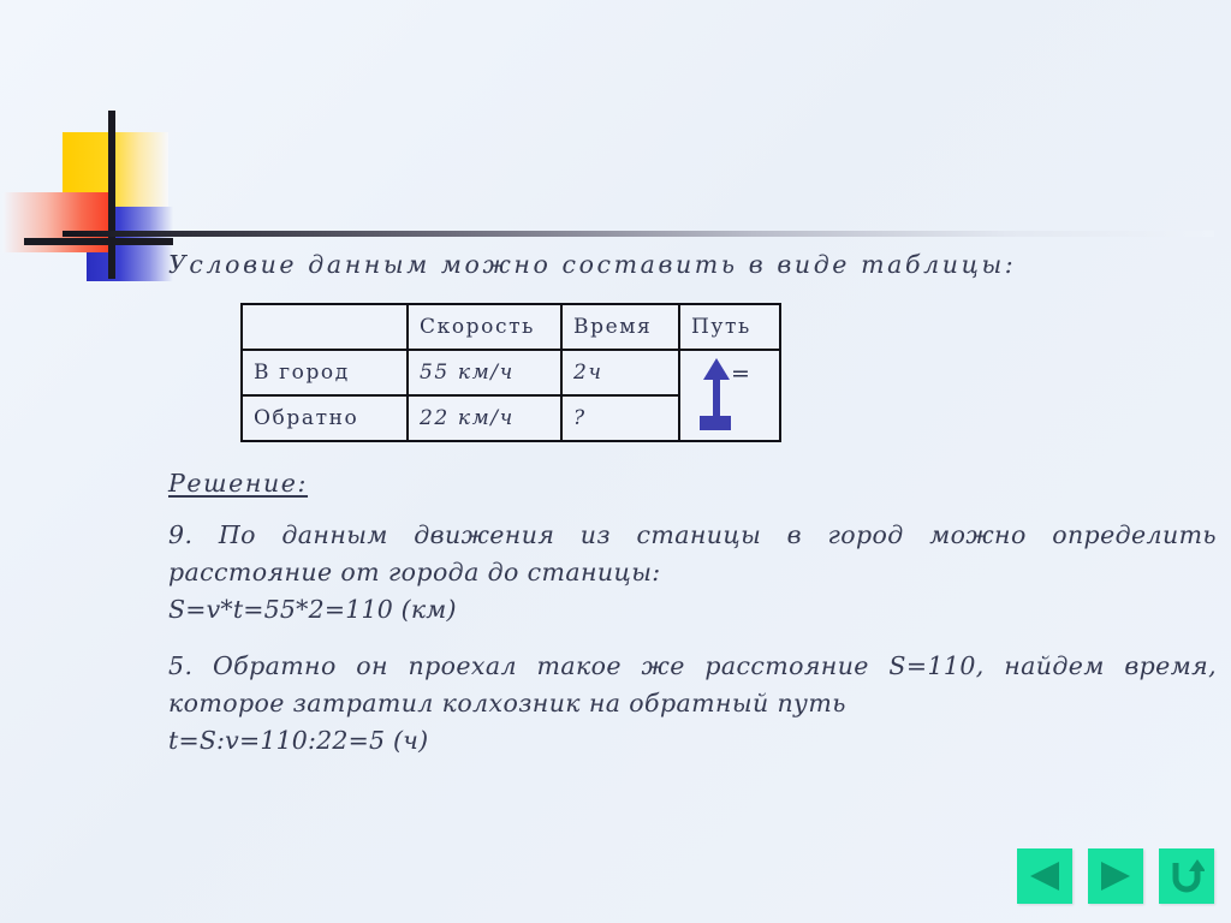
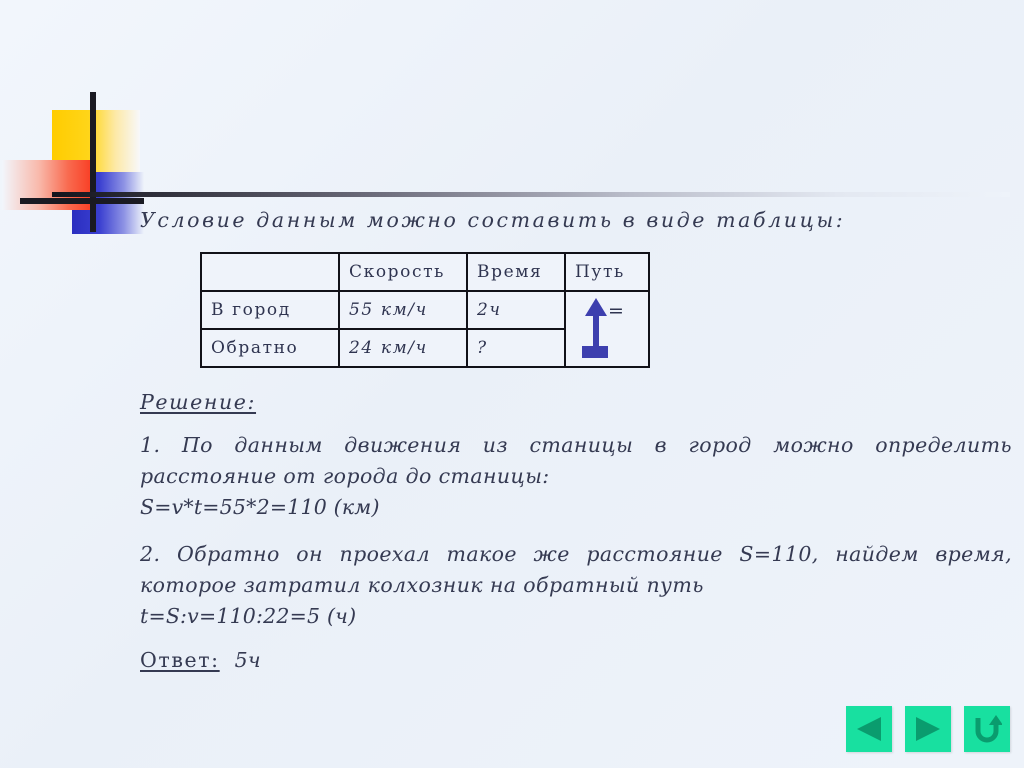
  Условие данным можно составить в виде таблицы:
  	Скорость	Время	Путь
  В город	55 км/ч	2ч	=
- Обратно	22 км/ч	?
+ Обратно	24 км/ч	?
  Решение:
- 9. По данным движения из станицы в город можно определить расстояние от города до станицы:
+ 1. По данным движения из станицы в город можно определить расстояние от города до станицы:
  S=v*t=55*2=110 (км)
- 5. Обратно он проехал такое же расстояние S=110, найдем время, которое затратил колхозник на обратный путь
+ 2. Обратно он проехал такое же расстояние S=110, найдем время, которое затратил колхозник на обратный путь
  t=S:v=110:22=5 (ч)
+ Ответ: 5ч
